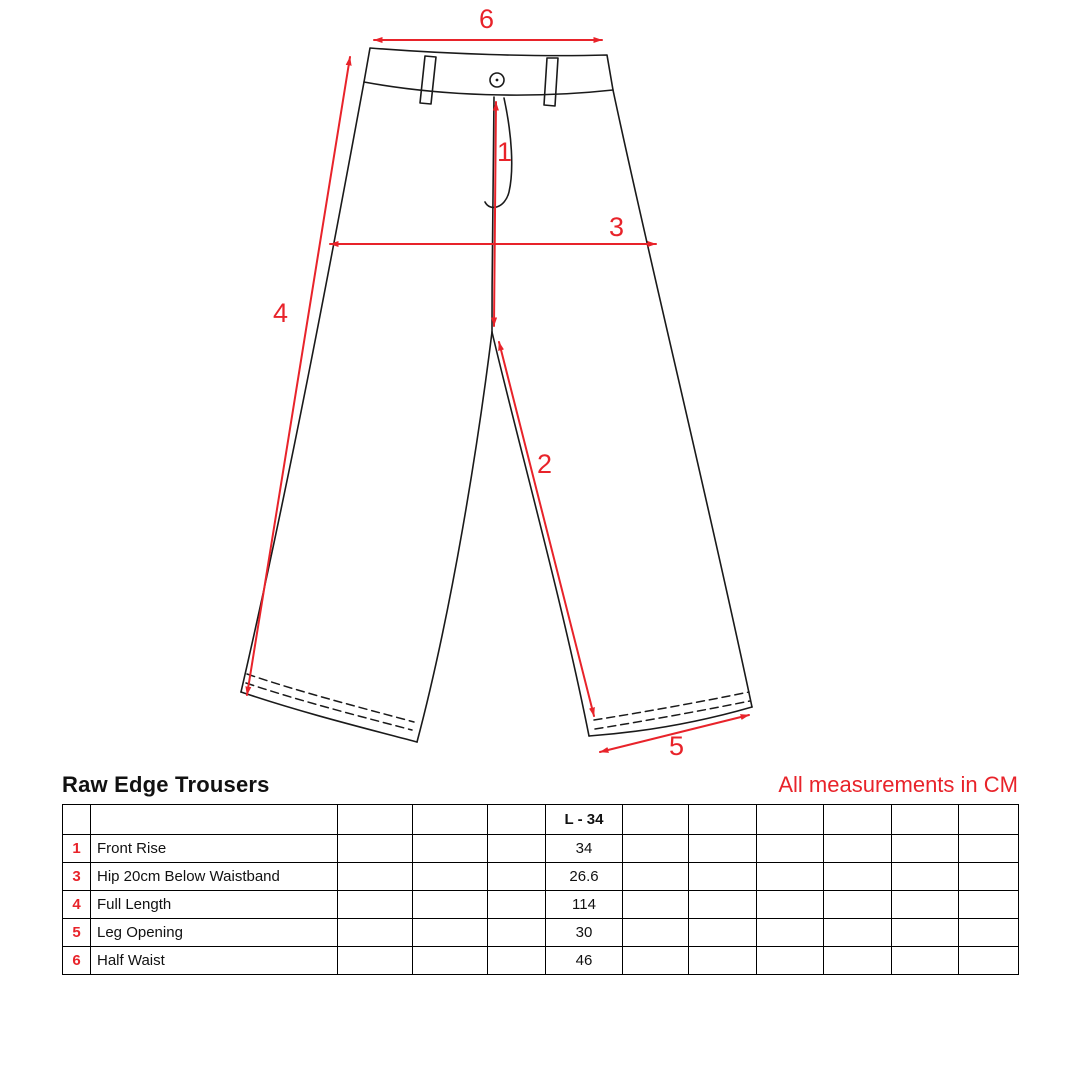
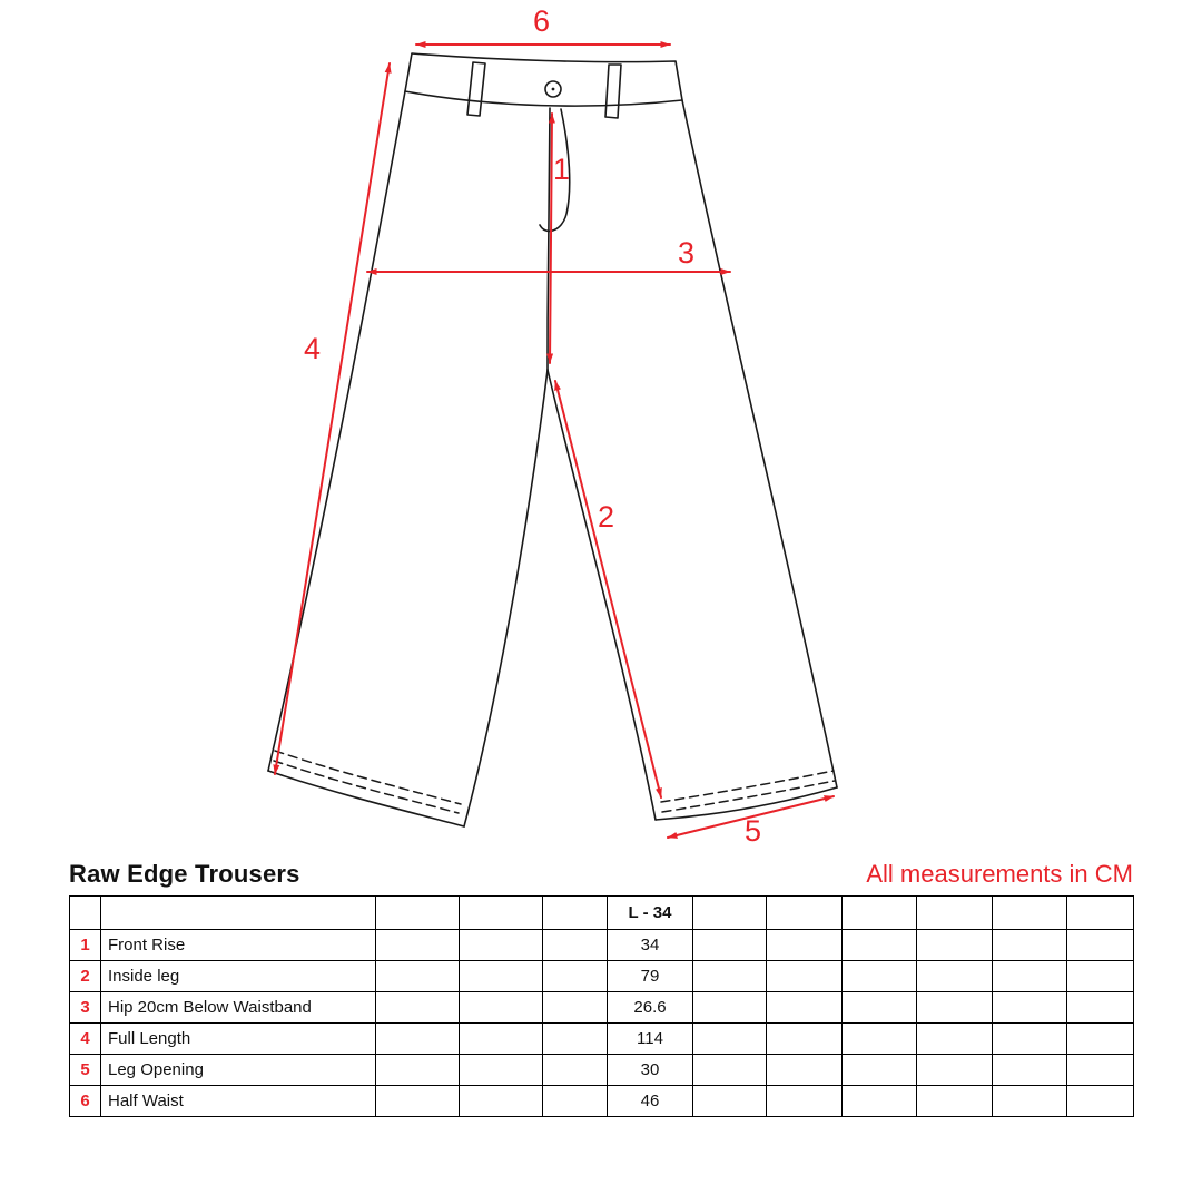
  1
  2
  3
  4
  5
  6
  Raw Edge Trousers
  All measurements in CM
  					L - 34
  1	Front Rise				34
+ 2	Inside leg				79
  3	Hip 20cm Below Waistband				26.6
  4	Full Length				114
  5	Leg Opening				30
  6	Half Waist				46
